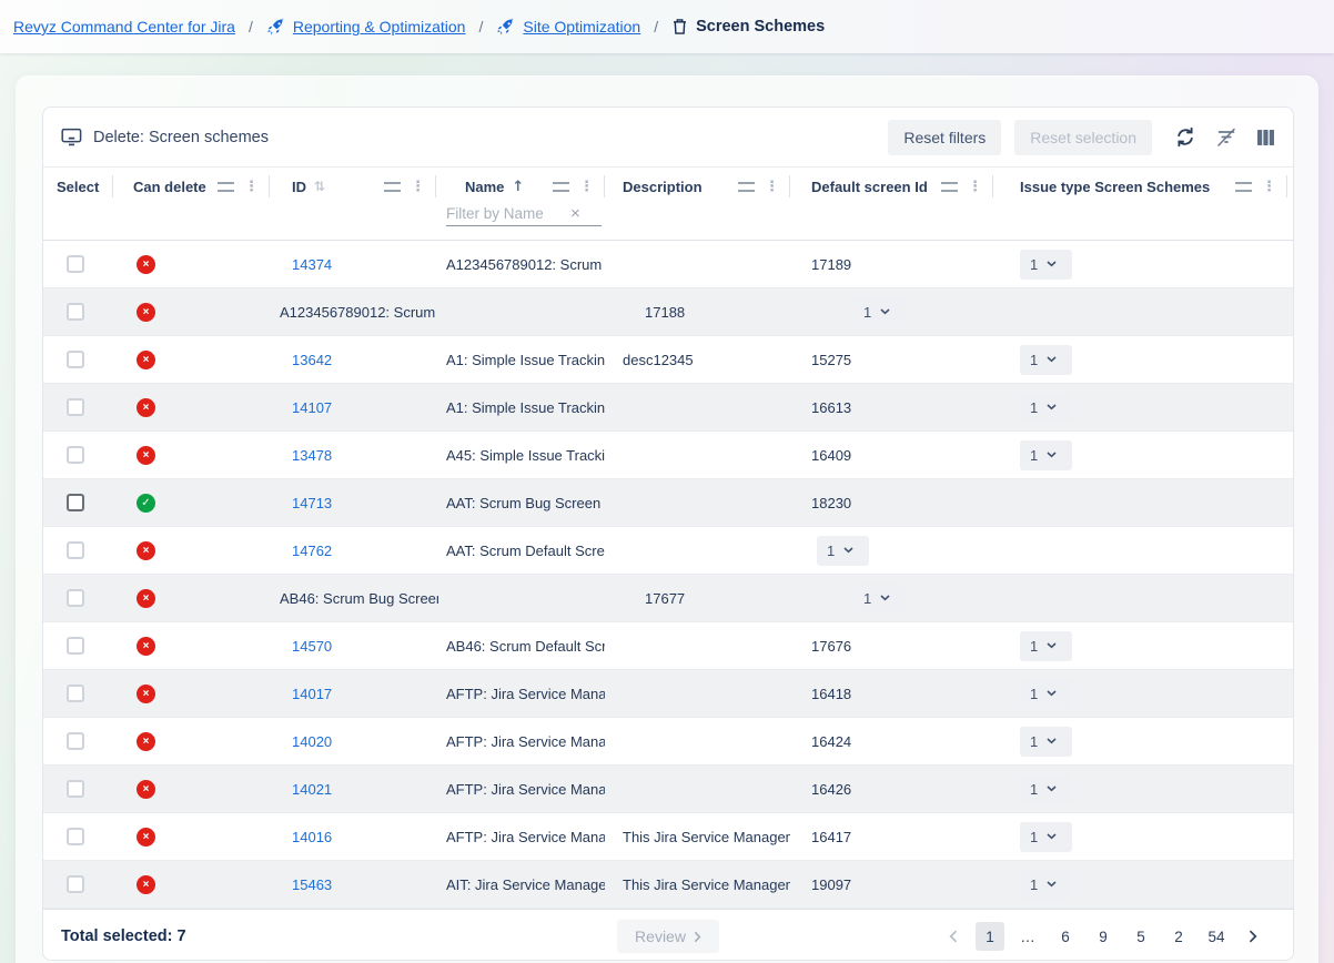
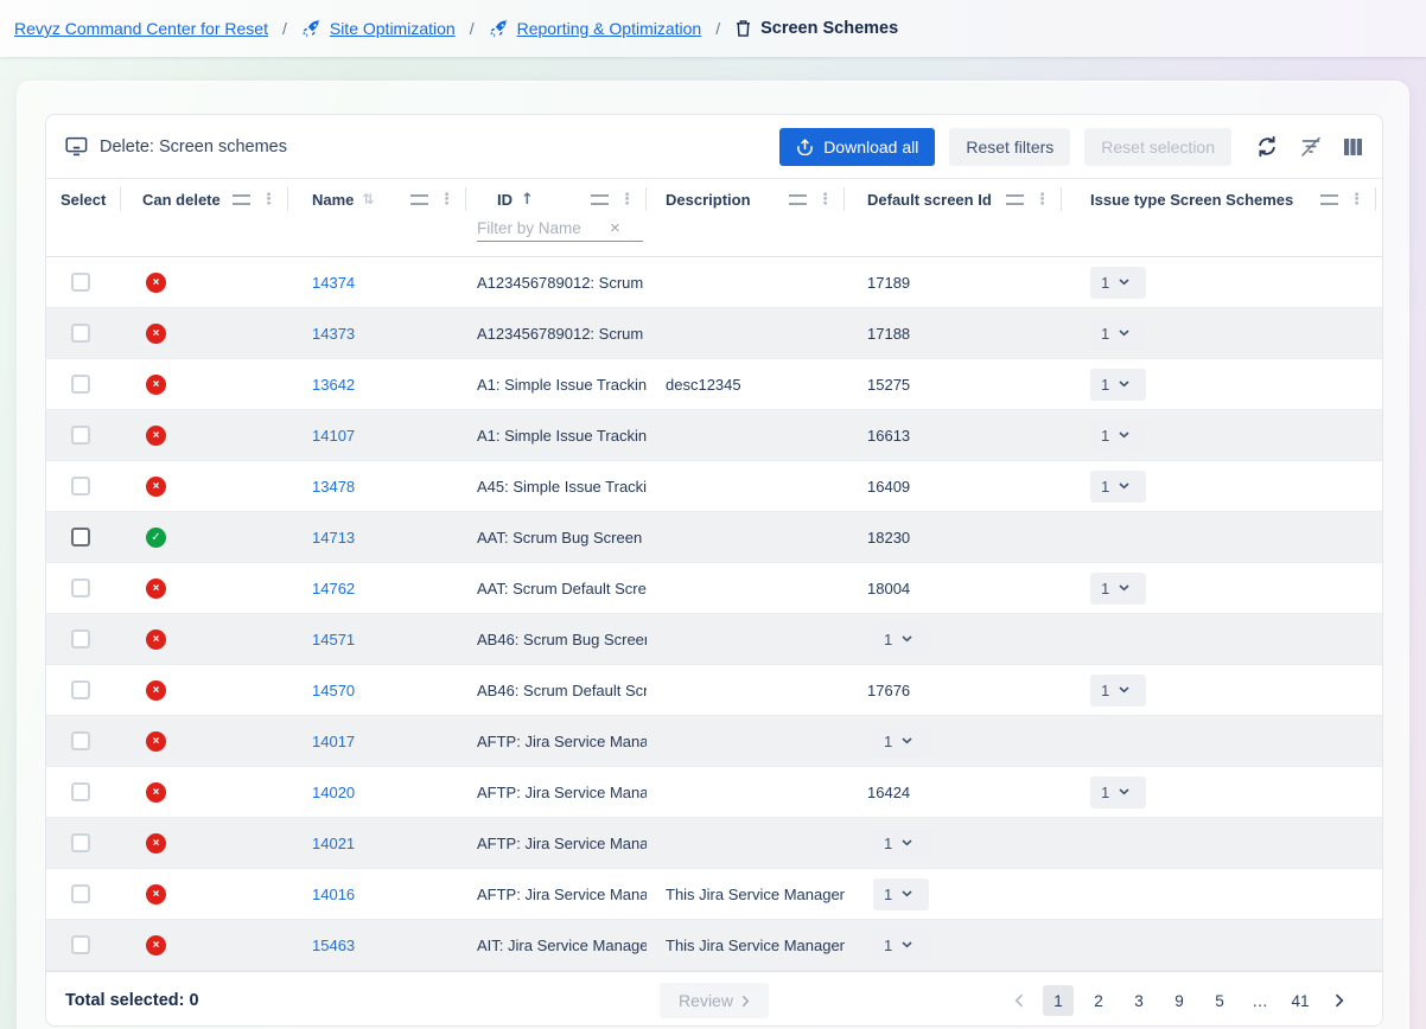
- Revyz Command Center for Jira
+ Revyz Command Center for Reset
  /
- Reporting & Optimization
+ Site Optimization
  /
- Site Optimization
+ Reporting & Optimization
  /
  Screen Schemes
  Delete: Screen schemes
+ Download all
  Reset filters
  Reset selection
  Select
  Can delete
  ⋮
- ID
+ Name
  ⇅
  ⋮
- Name
+ ID
  ↑
  ⋮
  Description
  ⋮
  Default screen Id
  ⋮
  Issue type Screen Schemes
  ⋮
  Filter by Name
  ×
  ×
  14374
  A123456789012: Scrum
  17189
  1
  ×
+ 14373
  A123456789012: Scrum
  17188
  1
  ×
  13642
  A1: Simple Issue Trackin
  desc12345
  15275
  1
  ×
  14107
  A1: Simple Issue Trackin
  16613
  1
  ×
  13478
  A45: Simple Issue Tracki
  16409
  1
  ✓
  14713
  AAT: Scrum Bug Screen
  18230
  ×
  14762
  AAT: Scrum Default Scre
+ 18004
  1
  ×
+ 14571
  AB46: Scrum Bug Scree
- 17677
  1
  ×
  14570
  AB46: Scrum Default Scr
  17676
  1
  ×
  14017
  AFTP: Jira Service Mana
- 16418
  1
  ×
  14020
  AFTP: Jira Service Mana
  16424
  1
  ×
  14021
  AFTP: Jira Service Mana
- 16426
  1
  ×
  14016
  AFTP: Jira Service Mana
  This Jira Service Manage
- 16417
  1
  ×
  15463
  AIT: Jira Service Manage
  This Jira Service Manage
- 19097
  1
- Total selected: 7
+ Total selected: 0
  Review
  1
- …
+ 2
- 6
+ 3
  9
  5
- 2
+ …
- 54
+ 41
